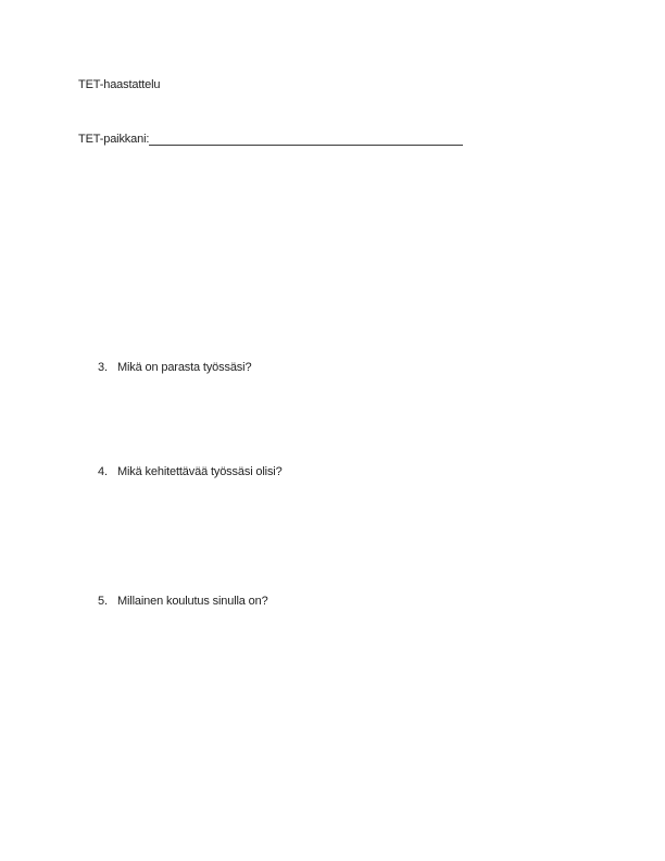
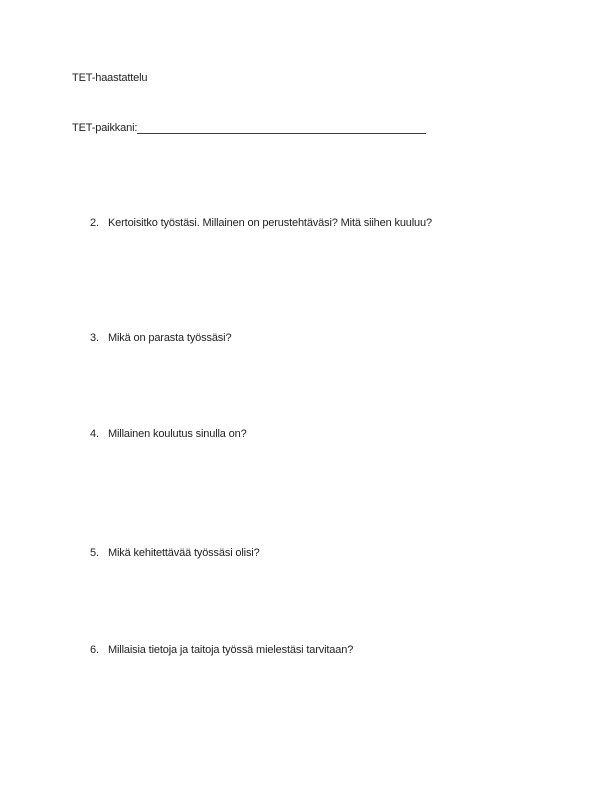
  TET-haastattelu
  TET-paikkani:
+ 2.
+ Kertoisitko työstäsi. Millainen on perustehtäväsi? Mitä siihen kuuluu?
  3.
  Mikä on parasta työssäsi?
  4.
- Mikä kehitettävää työssäsi olisi?
+ Millainen koulutus sinulla on?
  5.
- Millainen koulutus sinulla on?
+ Mikä kehitettävää työssäsi olisi?
+ 6.
+ Millaisia tietoja ja taitoja työssä mielestäsi tarvitaan?
